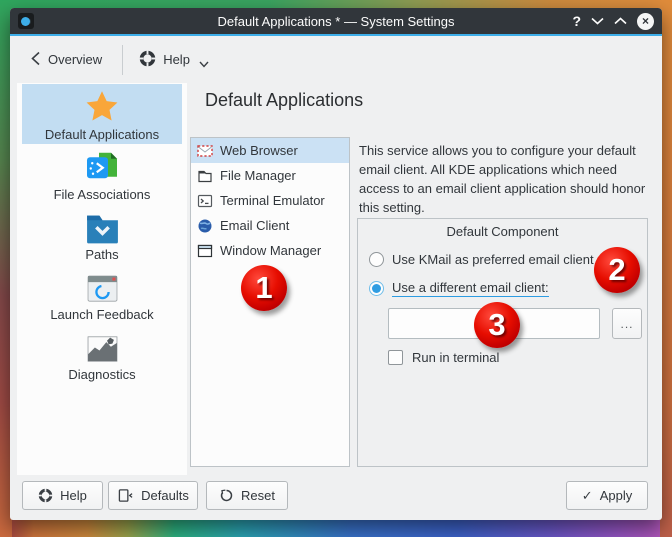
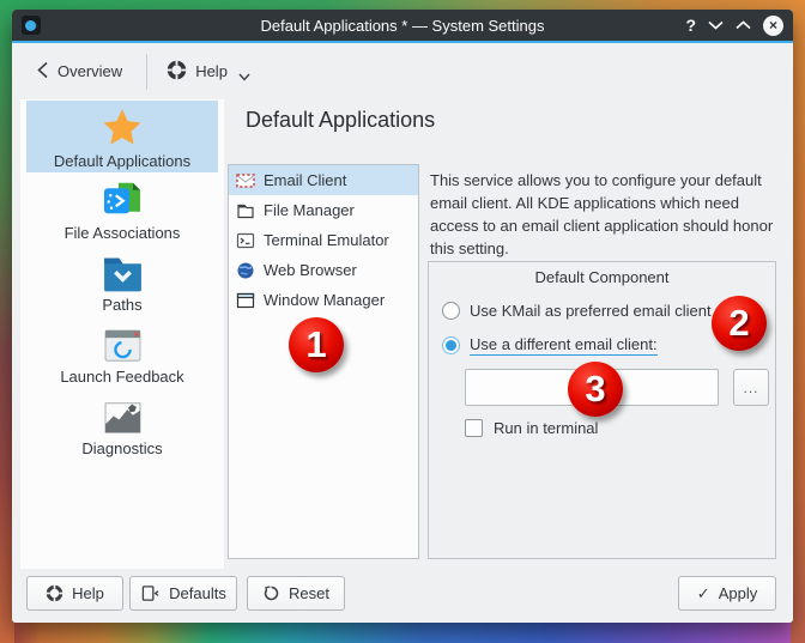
  Default Applications * — System Settings
  ?
  ×
  Overview
  Help
  Default Applications
  File Associations
  Paths
  Launch Feedback
  Diagnostics
  Default Applications
- Web Browser
+ Email Client
  File Manager
  Terminal Emulator
- Email Client
+ Web Browser
  Window Manager
  This service allows you to configure your default email client. All KDE applications which need access to an email client application should honor this setting.
  Default Component
  Use KMail as preferred email client
  Use a different email client:
  ...
  Run in terminal
  Help
  Defaults
  Reset
  ✓
  Apply
  1
  2
  3
